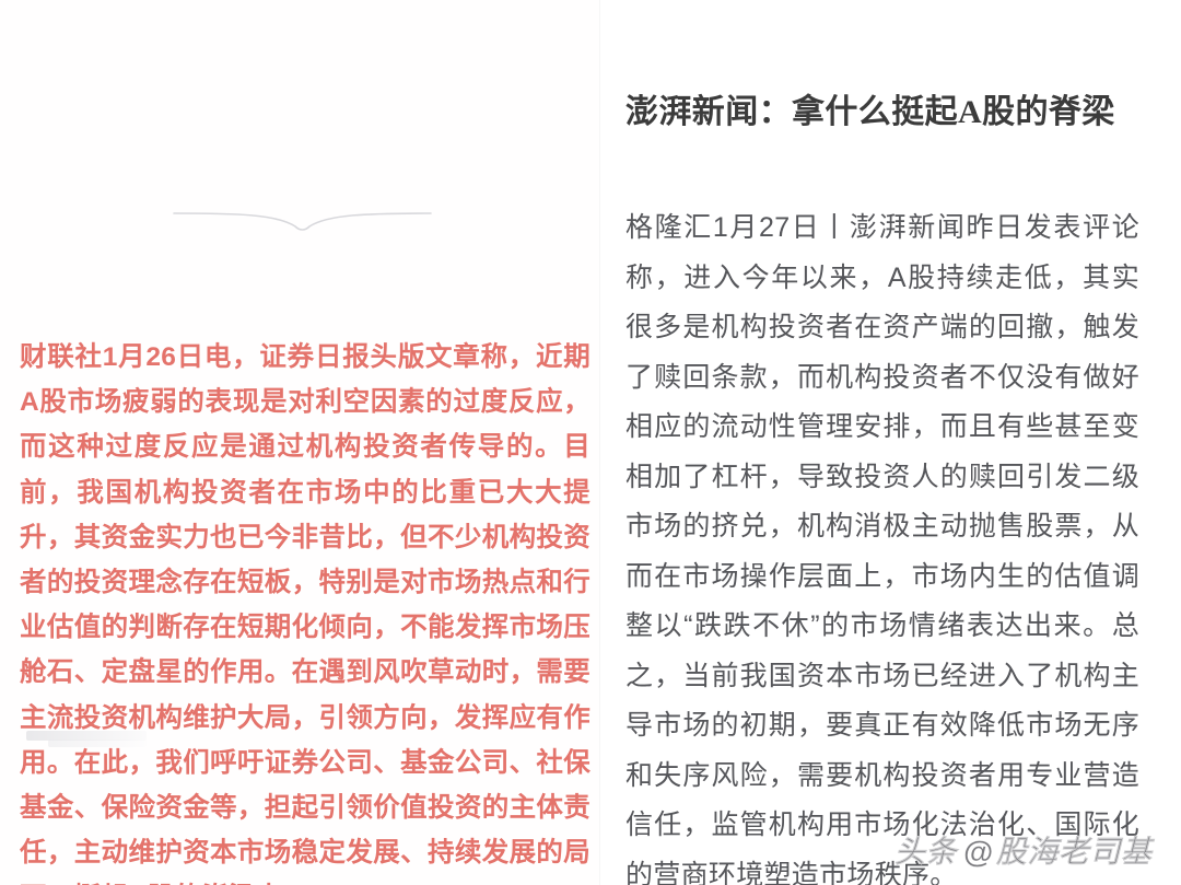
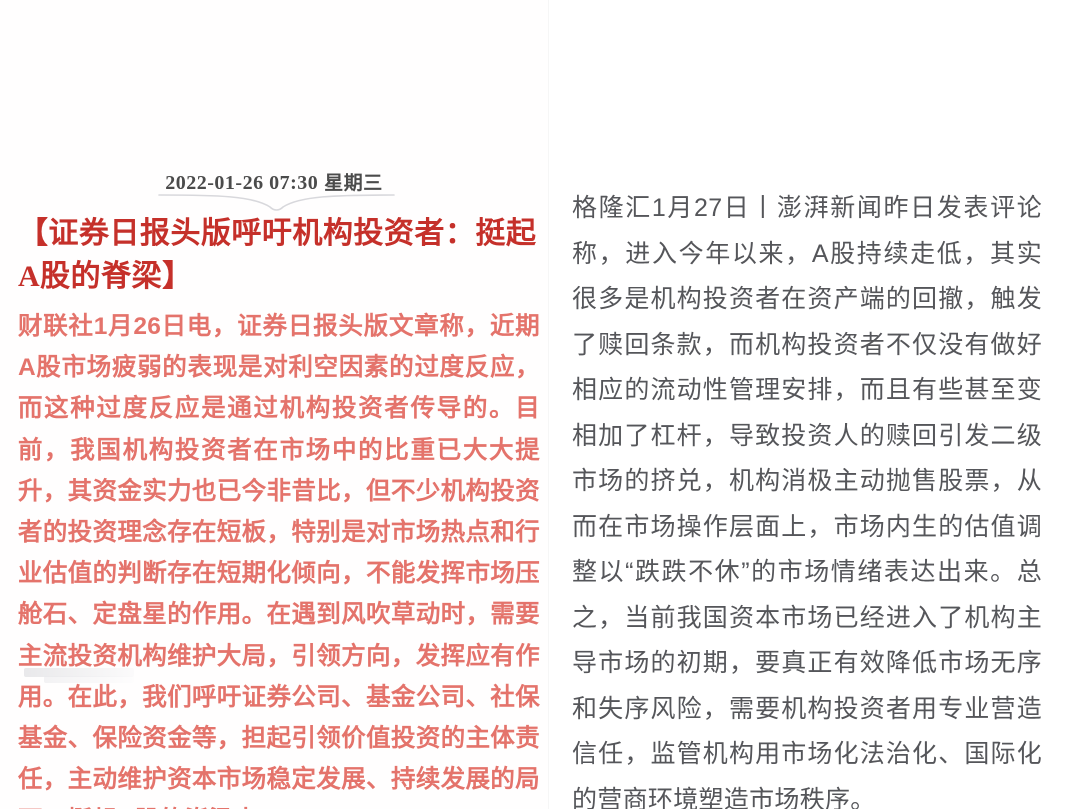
+ 2022-01-26 07:30 星期三
+ 【证券日报头版呼吁机构投资者：挺起A股的脊梁】
  财联社1月26日电，证券日报头版文章称，近期A股市场疲弱的表现是对利空因素的过度反应，而这种过度反应是通过机构投资者传导的。目前，我国机构投资者在市场中的比重已大大提升，其资金实力也已今非昔比，但不少机构投资者的投资理念存在短板，特别是对市场热点和行业估值的判断存在短期化倾向，不能发挥市场压舱石、定盘星的作用。在遇到风吹草动时，需要主流投资机构维护大局，引领方向，发挥应有作用。在此，我们呼吁证券公司、基金公司、社保基金、保险资金等，担起引领价值投资的主体责任，主动维护资本市场稳定发展、持续发展的局
- 澎湃新闻：拿什么挺起A股的脊梁
  格隆汇1月27日丨澎湃新闻昨日发表评论称，进入今年以来，A股持续走低，其实很多是机构投资者在资产端的回撤，触发了赎回条款，而机构投资者不仅没有做好相应的流动性管理安排，而且有些甚至变相加了杠杆，导致投资人的赎回引发二级市场的挤兑，机构消极主动抛售股票，从而在市场操作层面上，市场内生的估值调整以“跌跌不休”的市场情绪表达出来。总之，当前我国资本市场已经进入了机构主导市场的初期，要真正有效降低市场无序和失序风险，需要机构投资者用专业营造信任，监管机构用市场化法治化、国际化的营商环境塑造市场秩序。
- 头条 @股海老司基
